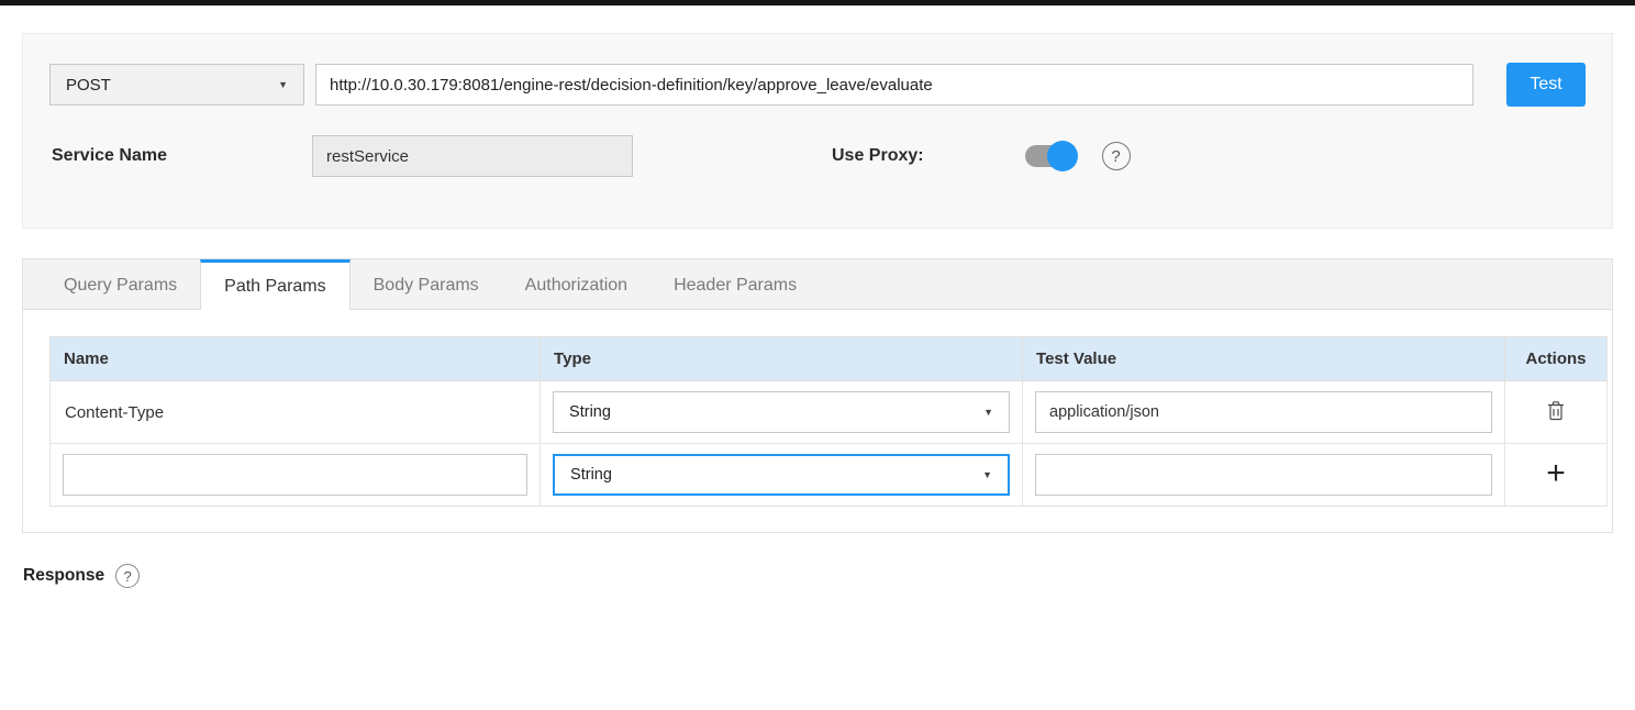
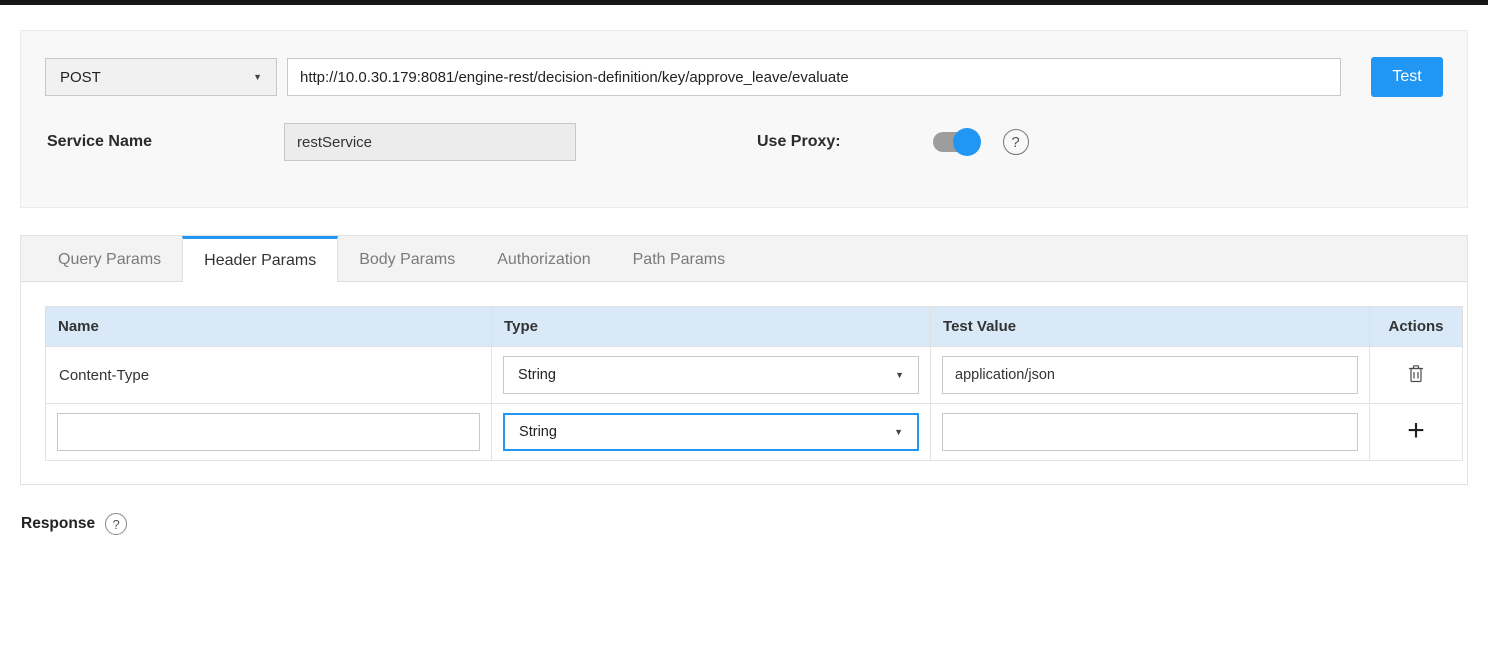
  POST
  ▼
  http://10.0.30.179:8081/engine-rest/decision-definition/key/approve_leave/evaluate
  Test
  Service Name
  restService
  Use Proxy:
  ?
  Query Params
- Path Params
+ Header Params
  Body Params
  Authorization
- Header Params
+ Path Params
  Name	Type	Test Value	Actions
  Content-Type	String ▼	application/json
  	String ▼		+
  Response
  ?
